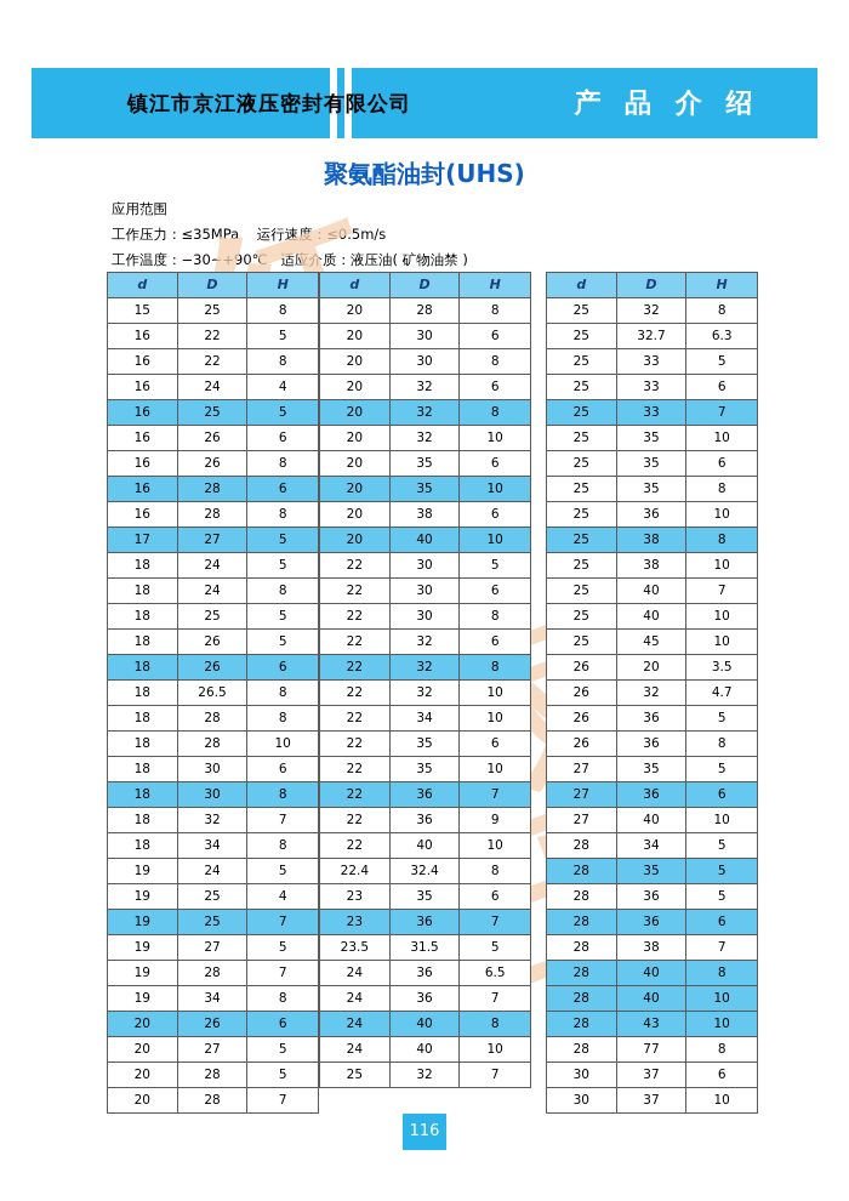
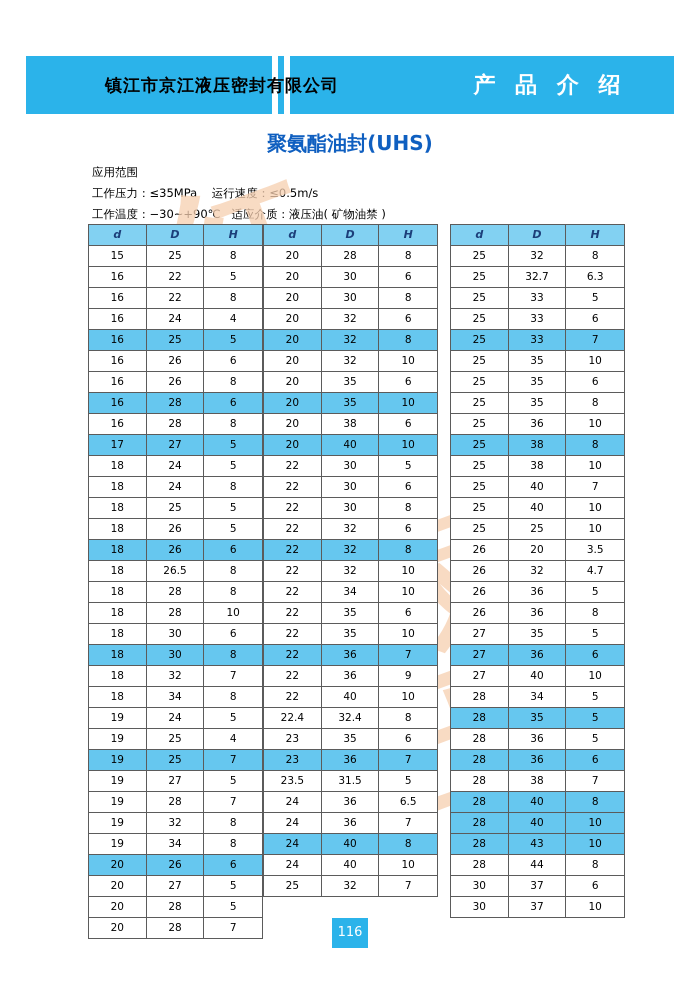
  镇江市京江液压密封有限公司
  产 品 介 绍
  聚氨酯油封(UHS)
  应用范围
  工作压力：≤35MPa 运行速度：≤0.5m/s
  工作温度：−30~+90℃ 适应介质：液压油( 矿物油禁 )
  d	D	H
  15	25	8
  16	22	5
  16	22	8
  16	24	4
  16	25	5
  16	26	6
  16	26	8
  16	28	6
  16	28	8
  17	27	5
  18	24	5
  18	24	8
  18	25	5
  18	26	5
  18	26	6
  18	26.5	8
  18	28	8
  18	28	10
  18	30	6
  18	30	8
  18	32	7
  18	34	8
  19	24	5
  19	25	4
  19	25	7
  19	27	5
  19	28	7
+ 19	32	8
  19	34	8
  20	26	6
  20	27	5
  20	28	5
  20	28	7
  d	D	H
  20	28	8
  20	30	6
  20	30	8
  20	32	6
  20	32	8
  20	32	10
  20	35	6
  20	35	10
  20	38	6
  20	40	10
  22	30	5
  22	30	6
  22	30	8
  22	32	6
  22	32	8
  22	32	10
  22	34	10
  22	35	6
  22	35	10
  22	36	7
  22	36	9
  22	40	10
  22.4	32.4	8
  23	35	6
  23	36	7
  23.5	31.5	5
  24	36	6.5
  24	36	7
  24	40	8
  24	40	10
  25	32	7
  d	D	H
  25	32	8
  25	32.7	6.3
  25	33	5
  25	33	6
  25	33	7
  25	35	10
  25	35	6
  25	35	8
  25	36	10
  25	38	8
  25	38	10
  25	40	7
  25	40	10
- 25	45	10
+ 25	25	10
  26	20	3.5
  26	32	4.7
  26	36	5
  26	36	8
  27	35	5
  27	36	6
  27	40	10
  28	34	5
  28	35	5
  28	36	5
  28	36	6
  28	38	7
  28	40	8
  28	40	10
  28	43	10
- 28	77	8
+ 28	44	8
  30	37	6
  30	37	10
  116
